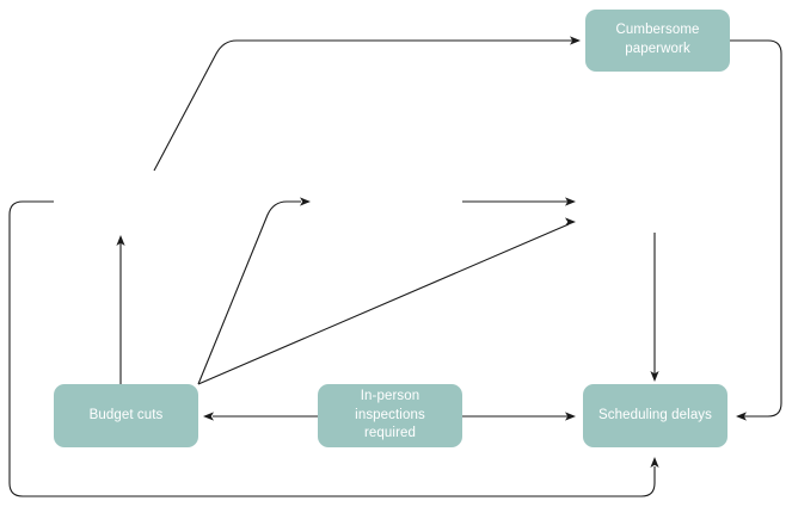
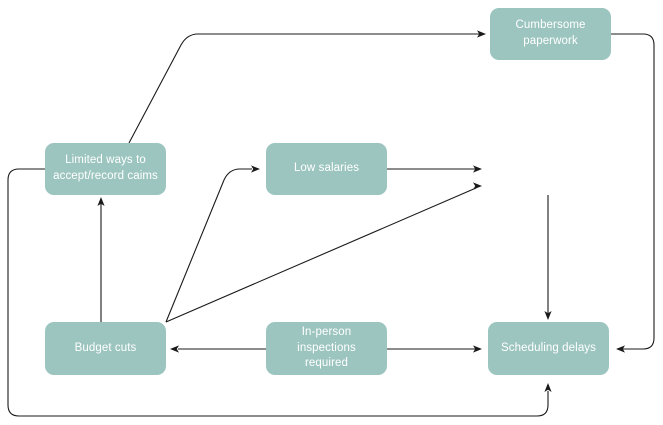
  Cumbersome
  paperwork
+ Limited ways to
+ accept/record caims
+ Low salaries
  Budget cuts
  In-person inspections
  required
  Scheduling delays
